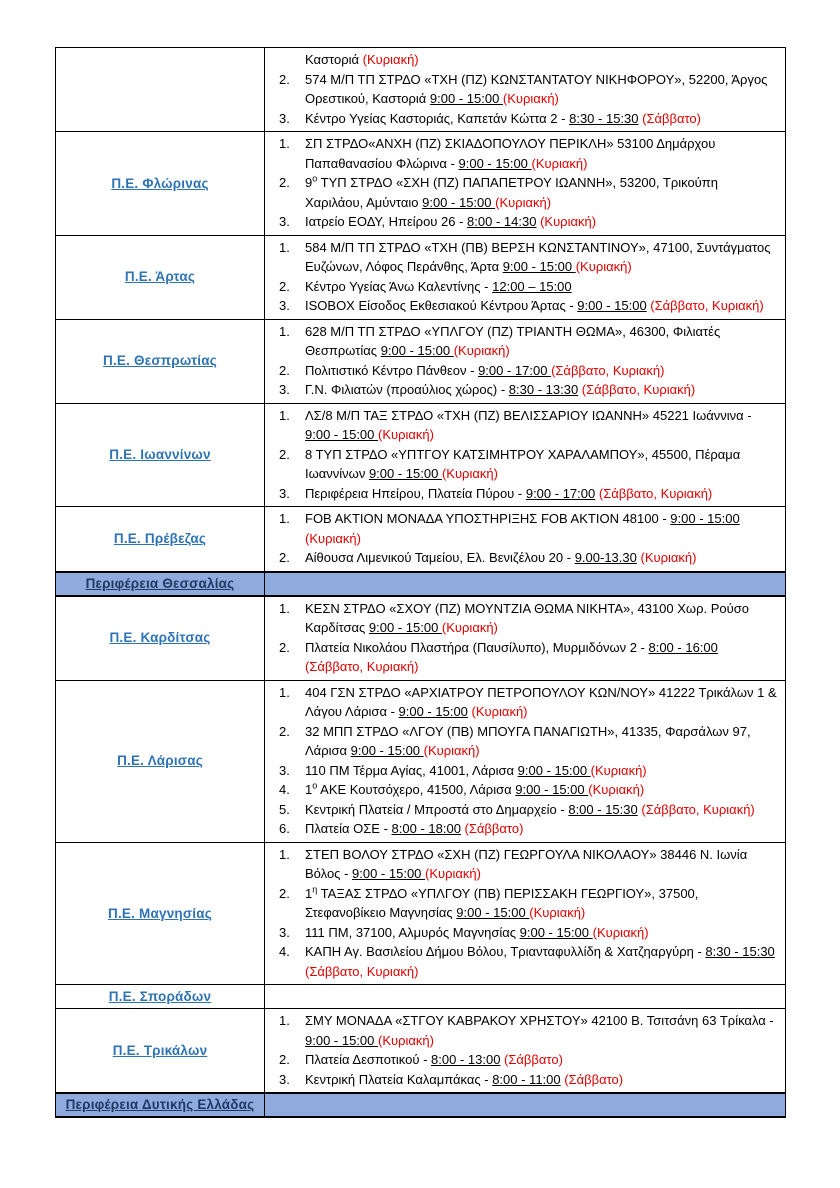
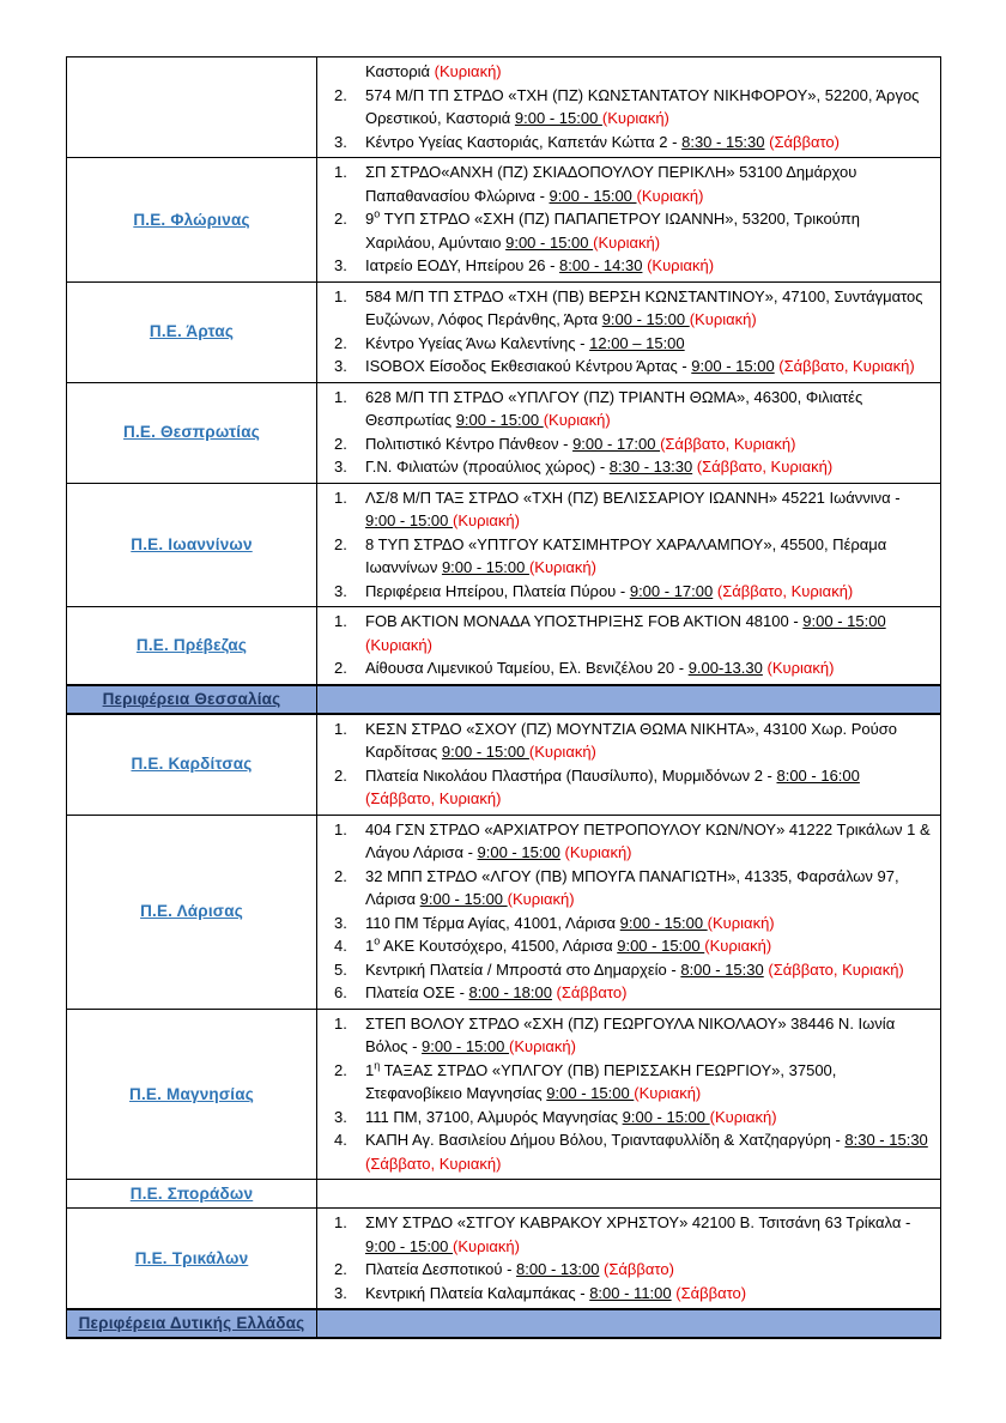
  	Καστοριά (Κυριακή)2. 574 Μ/Π ΤΠ ΣΤΡΔΟ «ΤΧΗ (ΠΖ) ΚΩΝΣΤΑΝΤΑΤΟΥ ΝΙΚΗΦΟΡΟΥ», 52200, Άργος Ορεστικού, Καστοριά 9:00 - 15:00 (Κυριακή)3. Κέντρο Υγείας Καστοριάς, Καπετάν Κώττα 2 - 8:30 - 15:30 (Σάββατο)
  Π.Ε. Φλώρινας	1. ΣΠ ΣΤΡΔΟ«ΑΝΧΗ (ΠΖ) ΣΚΙΑΔΟΠΟΥΛΟΥ ΠΕΡΙΚΛΗ» 53100 Δημάρχου Παπαθανασίου Φλώρινα - 9:00 - 15:00 (Κυριακή)2. 9ο ΤΥΠ ΣΤΡΔΟ «ΣΧΗ (ΠΖ) ΠΑΠΑΠΕΤΡΟΥ ΙΩΑΝΝΗ», 53200, Τρικούπη Χαριλάου, Αμύνταιο 9:00 - 15:00 (Κυριακή)3. Ιατρείο ΕΟΔΥ, Ηπείρου 26 - 8:00 - 14:30 (Κυριακή)
  Π.Ε. Άρτας	1. 584 Μ/Π ΤΠ ΣΤΡΔΟ «ΤΧΗ (ΠΒ) ΒΕΡΣΗ ΚΩΝΣΤΑΝΤΙΝΟΥ», 47100, Συντάγματος Ευζώνων, Λόφος Περάνθης, Άρτα 9:00 - 15:00 (Κυριακή)2. Κέντρο Υγείας Άνω Καλεντίνης - 12:00 – 15:003. ISOBOX Είσοδος Εκθεσιακού Κέντρου Άρτας - 9:00 - 15:00 (Σάββατο, Κυριακή)
  Π.Ε. Θεσπρωτίας	1. 628 Μ/Π ΤΠ ΣΤΡΔΟ «ΥΠΛΓΟΥ (ΠΖ) ΤΡΙΑΝΤΗ ΘΩΜΑ», 46300, Φιλιατές Θεσπρωτίας 9:00 - 15:00 (Κυριακή)2. Πολιτιστικό Κέντρο Πάνθεον - 9:00 - 17:00 (Σάββατο, Κυριακή)3. Γ.Ν. Φιλιατών (προαύλιος χώρος) - 8:30 - 13:30 (Σάββατο, Κυριακή)
  Π.Ε. Ιωαννίνων	1. ΛΣ/8 Μ/Π ΤΑΞ ΣΤΡΔΟ «ΤΧΗ (ΠΖ) ΒΕΛΙΣΣΑΡΙΟΥ ΙΩΑΝΝΗ» 45221 Ιωάννινα - 9:00 - 15:00 (Κυριακή)2. 8 ΤΥΠ ΣΤΡΔΟ «ΥΠΤΓΟΥ ΚΑΤΣΙΜΗΤΡΟΥ ΧΑΡΑΛΑΜΠΟΥ», 45500, Πέραμα Ιωαννίνων 9:00 - 15:00 (Κυριακή)3. Περιφέρεια Ηπείρου, Πλατεία Πύρου - 9:00 - 17:00 (Σάββατο, Κυριακή)
  Π.Ε. Πρέβεζας	1. FOB AKTION ΜΟΝΑΔΑ ΥΠΟΣΤΗΡΙΞΗΣ FOB AKTION 48100 - 9:00 - 15:00 (Κυριακή)2. Αίθουσα Λιμενικού Ταμείου, Ελ. Βενιζέλου 20 - 9.00-13.30 (Κυριακή)
  Περιφέρεια Θεσσαλίας
  Π.Ε. Καρδίτσας	1. ΚΕΣΝ ΣΤΡΔΟ «ΣΧΟΥ (ΠΖ) ΜΟΥΝΤΖΙΑ ΘΩΜΑ ΝΙΚΗΤΑ», 43100 Χωρ. Ρούσο Καρδίτσας 9:00 - 15:00 (Κυριακή)2. Πλατεία Νικολάου Πλαστήρα (Παυσίλυπο), Μυρμιδόνων 2 - 8:00 - 16:00 (Σάββατο, Κυριακή)
  Π.Ε. Λάρισας	1. 404 ΓΣΝ ΣΤΡΔΟ «ΑΡΧΙΑΤΡΟΥ ΠΕΤΡΟΠΟΥΛΟΥ ΚΩΝ/ΝΟΥ» 41222 Τρικάλων 1 & Λάγου Λάρισα - 9:00 - 15:00 (Κυριακή)2. 32 ΜΠΠ ΣΤΡΔΟ «ΛΓΟΥ (ΠΒ) ΜΠΟΥΓΑ ΠΑΝΑΓΙΩΤΗ», 41335, Φαρσάλων 97, Λάρισα 9:00 - 15:00 (Κυριακή)3. 110 ΠΜ Τέρμα Αγίας, 41001, Λάρισα 9:00 - 15:00 (Κυριακή)4. 1ο ΑΚΕ Κουτσόχερο, 41500, Λάρισα 9:00 - 15:00 (Κυριακή)5. Κεντρική Πλατεία / Μπροστά στο Δημαρχείο - 8:00 - 15:30 (Σάββατο, Κυριακή)6. Πλατεία ΟΣΕ - 8:00 - 18:00 (Σάββατο)
  Π.Ε. Μαγνησίας	1. ΣΤΕΠ ΒΟΛΟΥ ΣΤΡΔΟ «ΣΧΗ (ΠΖ) ΓΕΩΡΓΟΥΛΑ ΝΙΚΟΛΑΟΥ» 38446 Ν. Ιωνία Βόλος - 9:00 - 15:00 (Κυριακή)2. 1η ΤΑΞΑΣ ΣΤΡΔΟ «ΥΠΛΓΟΥ (ΠΒ) ΠΕΡΙΣΣΑΚΗ ΓΕΩΡΓΙΟΥ», 37500, Στεφανοβίκειο Μαγνησίας 9:00 - 15:00 (Κυριακή)3. 111 ΠΜ, 37100, Αλμυρός Μαγνησίας 9:00 - 15:00 (Κυριακή)4. ΚΑΠΗ Αγ. Βασιλείου Δήμου Βόλου, Τριανταφυλλίδη & Χατζηαργύρη - 8:30 - 15:30 (Σάββατο, Κυριακή)
  Π.Ε. Σποράδων
- Π.Ε. Τρικάλων	1. ΣΜΥ ΜΟΝΑΔΑ «ΣΤΓΟΥ ΚΑΒΡΑΚΟΥ ΧΡΗΣΤΟΥ» 42100 Β. Τσιτσάνη 63 Τρίκαλα - 9:00 - 15:00 (Κυριακή)2. Πλατεία Δεσποτικού - 8:00 - 13:00 (Σάββατο)3. Κεντρική Πλατεία Καλαμπάκας - 8:00 - 11:00 (Σάββατο)
+ Π.Ε. Τρικάλων	1. ΣΜΥ ΣΤΡΔΟ «ΣΤΓΟΥ ΚΑΒΡΑΚΟΥ ΧΡΗΣΤΟΥ» 42100 Β. Τσιτσάνη 63 Τρίκαλα - 9:00 - 15:00 (Κυριακή)2. Πλατεία Δεσποτικού - 8:00 - 13:00 (Σάββατο)3. Κεντρική Πλατεία Καλαμπάκας - 8:00 - 11:00 (Σάββατο)
  Περιφέρεια Δυτικής Ελλάδας
